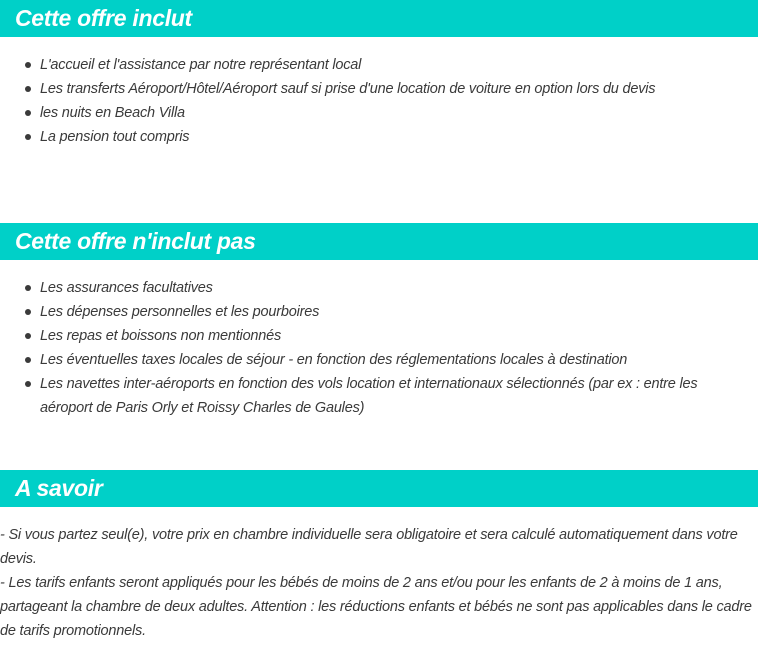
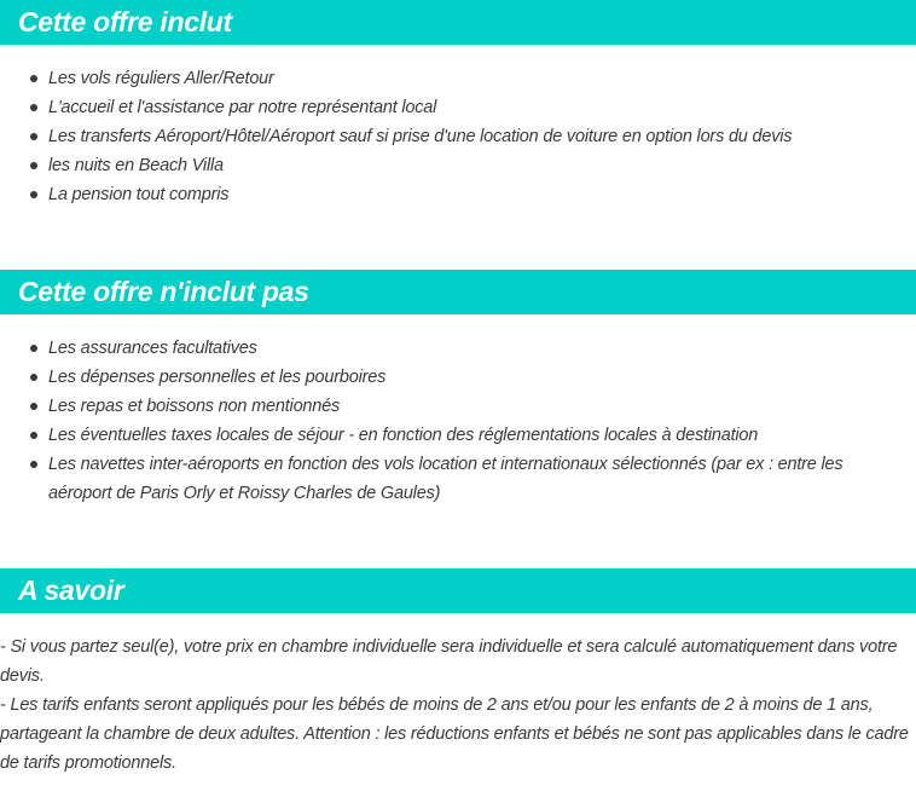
  Cette offre inclut
+ Les vols réguliers Aller/Retour
  L'accueil et l'assistance par notre représentant local
  Les transferts Aéroport/Hôtel/Aéroport sauf si prise d'une location de voiture en option lors du devis
  les nuits en Beach Villa
  La pension tout compris
  Cette offre n'inclut pas
  Les assurances facultatives
  Les dépenses personnelles et les pourboires
  Les repas et boissons non mentionnés
  Les éventuelles taxes locales de séjour - en fonction des réglementations locales à destination
  Les navettes inter-aéroports en fonction des vols location et internationaux sélectionnés (par ex : entre les aéroport de Paris Orly et Roissy Charles de Gaules)
  A savoir
- - Si vous partez seul(e), votre prix en chambre individuelle sera obligatoire et sera calculé automatiquement dans votre devis.
+ - Si vous partez seul(e), votre prix en chambre individuelle sera individuelle et sera calculé automatiquement dans votre devis.
  - Les tarifs enfants seront appliqués pour les bébés de moins de 2 ans et/ou pour les enfants de 2 à moins de 1 ans, partageant la chambre de deux adultes. Attention : les réductions enfants et bébés ne sont pas applicables dans le cadre de tarifs promotionnels.
